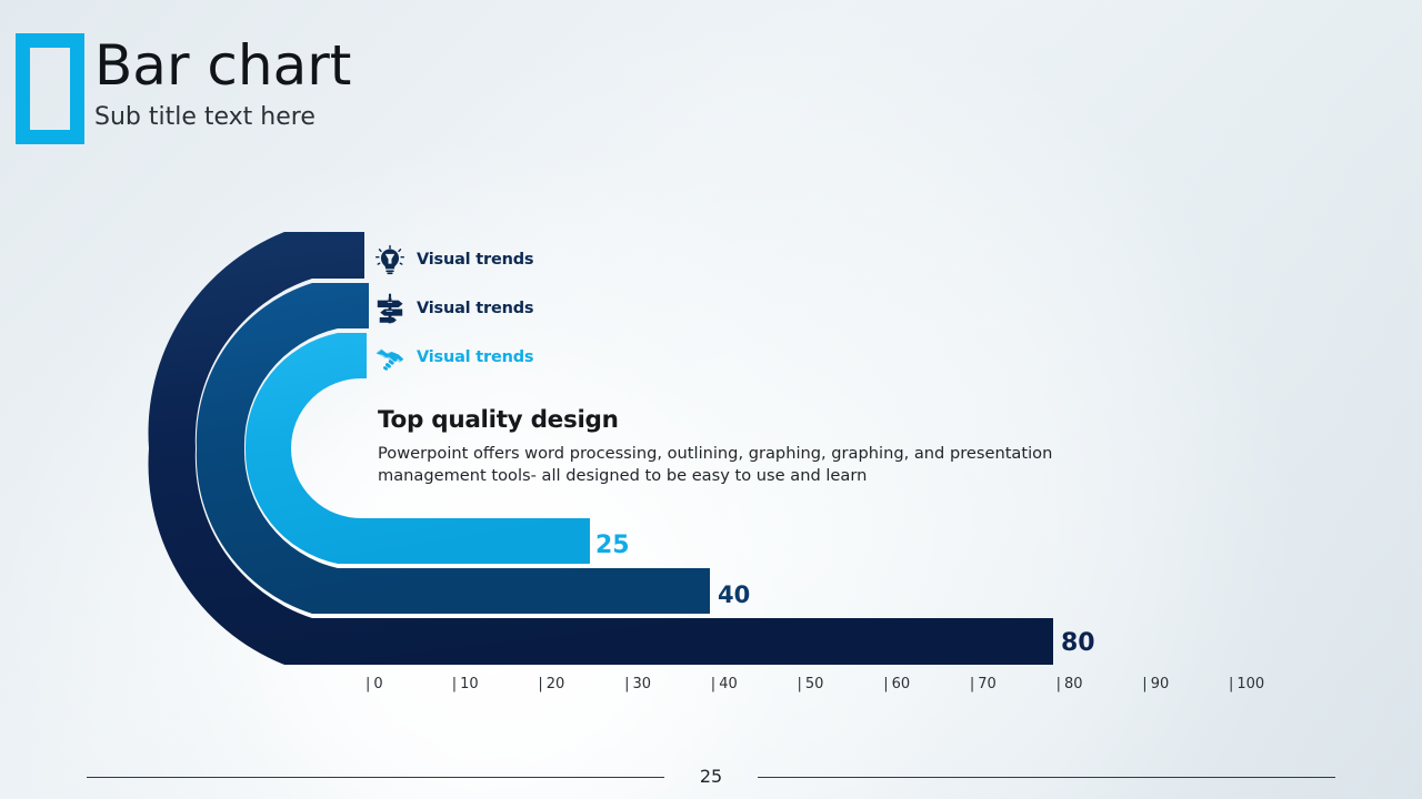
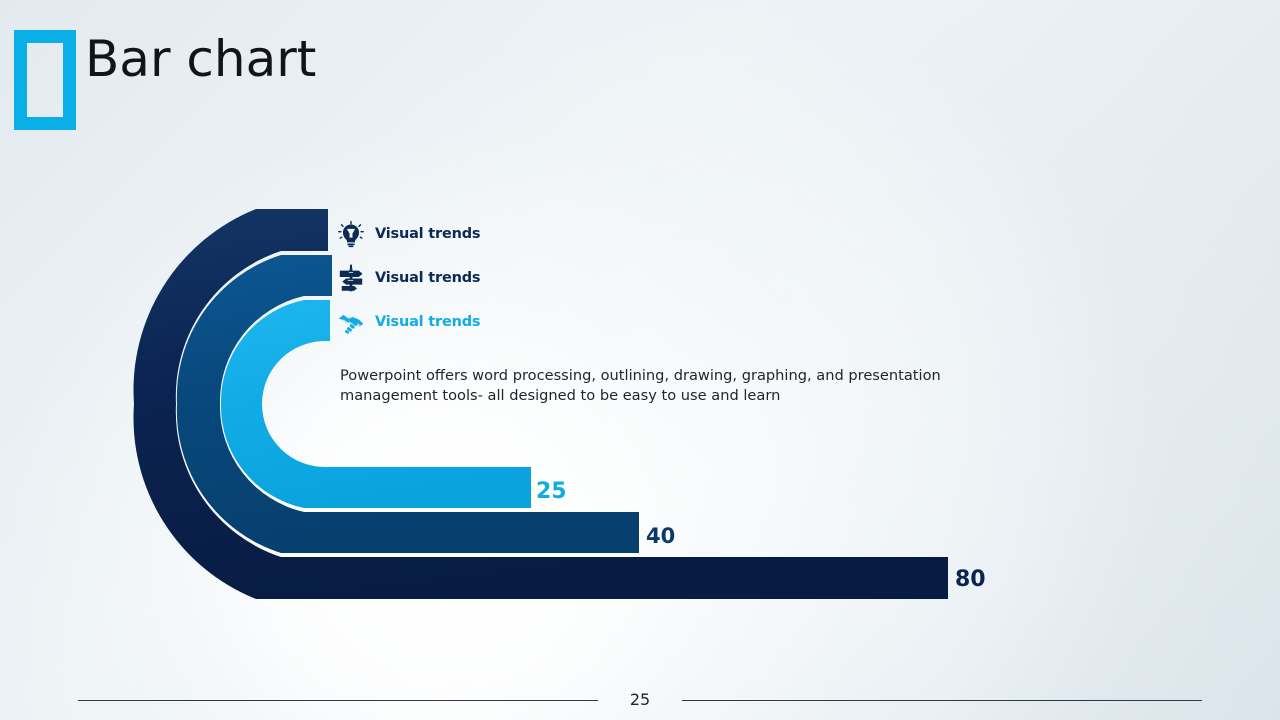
  Bar chart
- Sub title text here
  Visual trends
  Visual trends
  Visual trends
- Top quality design
- Powerpoint offers word processing, outlining, graphing, graphing, and presentation management tools- all designed to be easy to use and learn
+ Powerpoint offers word processing, outlining, drawing, graphing, and presentation management tools- all designed to be easy to use and learn
  25
  40
  80
- | 0
- | 10
- | 20
- | 30
- | 40
- | 50
- | 60
- | 70
- | 80
- | 90
- | 100
  25
